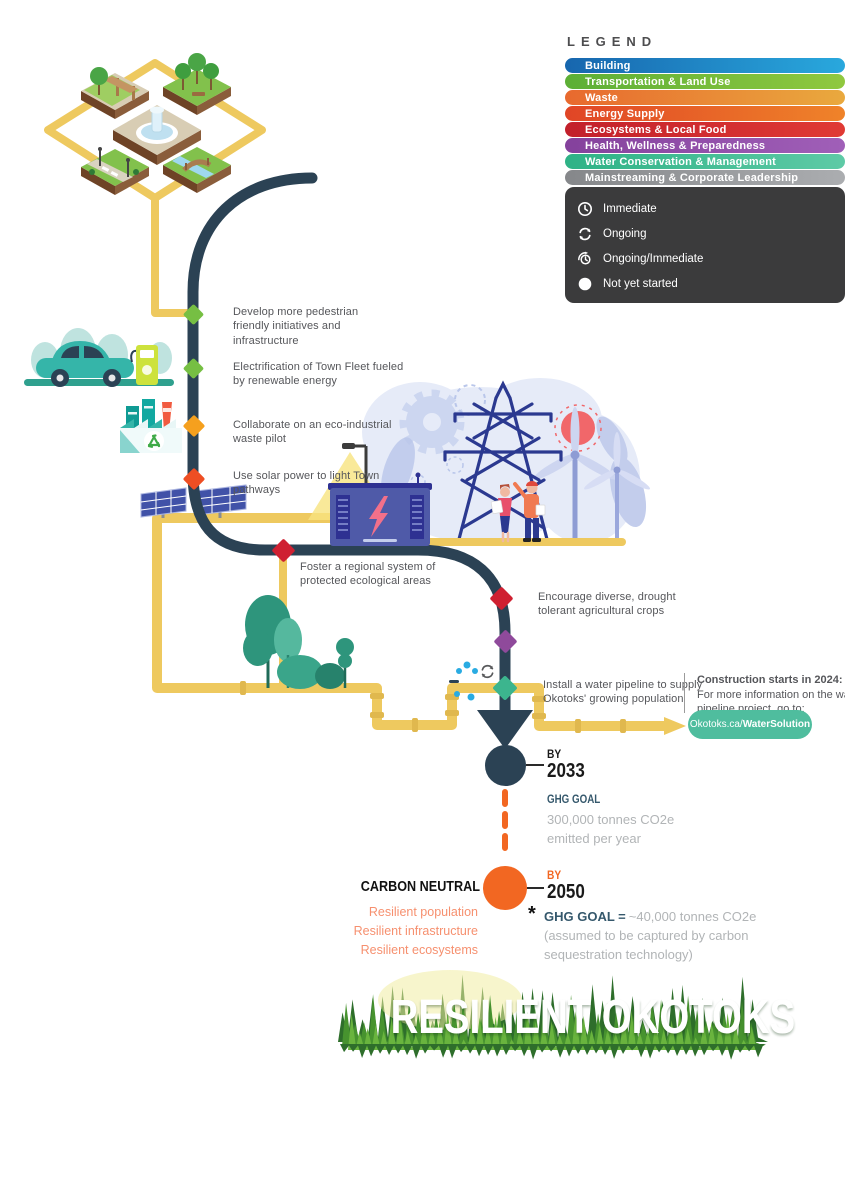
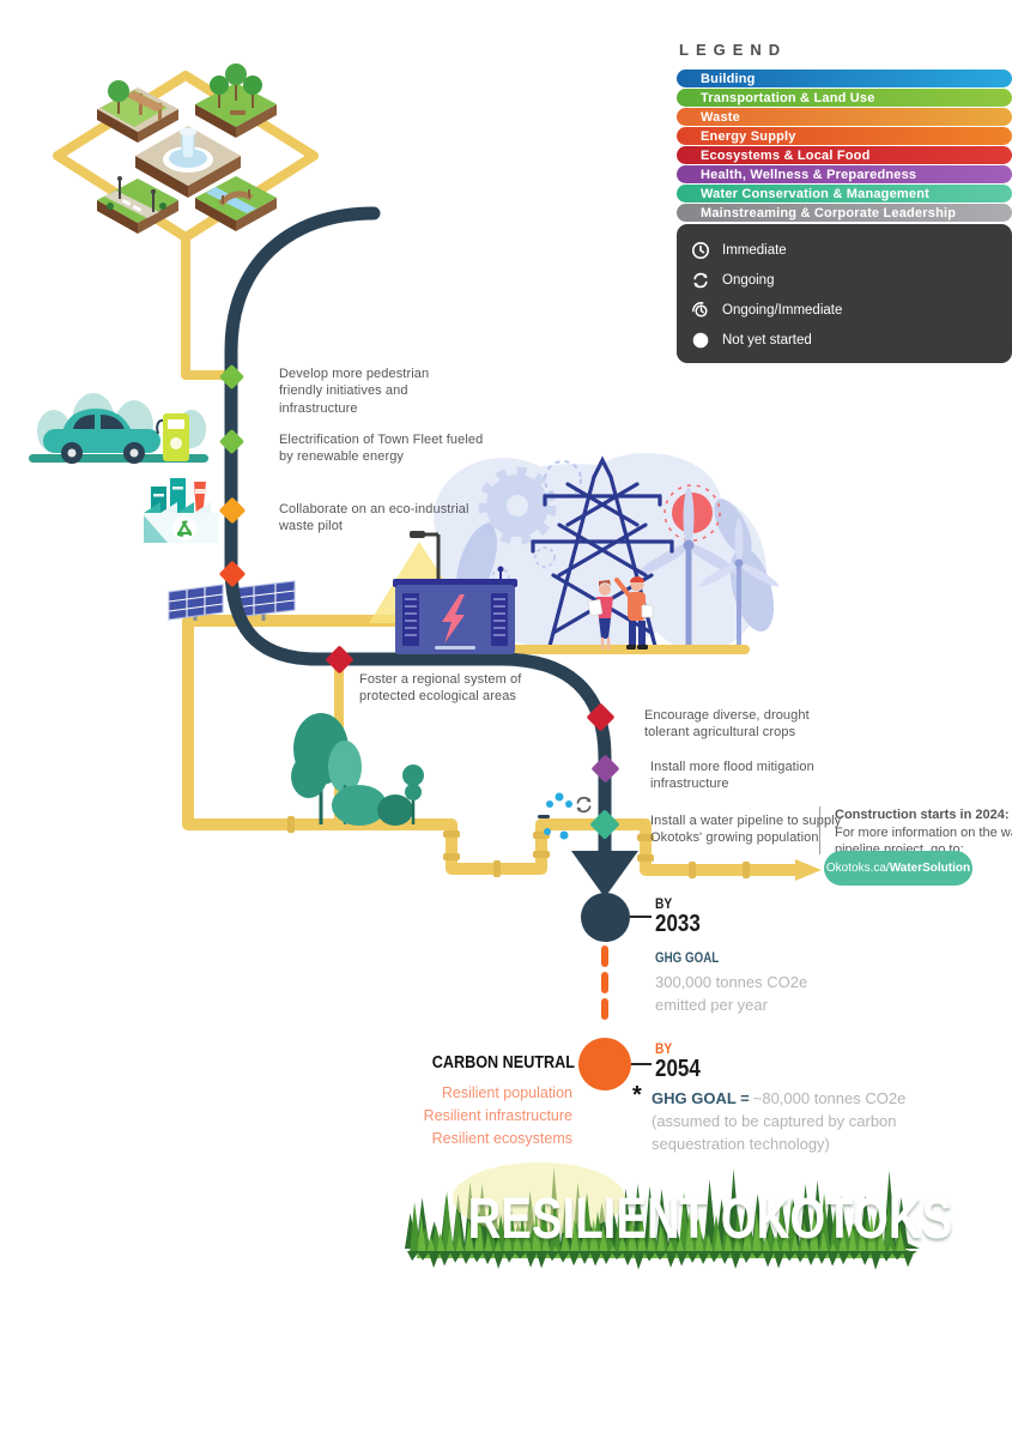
  LEGEND
  Building
  Transportation & Land Use
  Waste
  Energy Supply
  Ecosystems & Local Food
  Health, Wellness & Preparedness
  Water Conservation & Management
  Mainstreaming & Corporate Leadership
  Immediate
  Ongoing
  Ongoing/Immediate
  Not yet started
  Develop more pedestrian friendly initiatives and infrastructure
  Electrification of Town Fleet fueled by renewable energy
  Collaborate on an eco-industrial waste pilot
- Use solar power to light Town pathways
  Foster a regional system of protected ecological areas
  Encourage diverse, drought tolerant agricultural crops
+ Install more flood mitigation infrastructure
  Install a water pipeline to suply Okotoks' growing population
  Construction starts in 2024:
  Okotoks.ca/WaterSolution
  BY
  2033
  GHG GOAL
  300,000 tonnes CO2e
  emitted per year
  BY
- 2050
+ 2054
  CARBON NEUTRAL
  Resilient population
  Resilient infrastructure
  Resilient ecosystems
  *
- GHG GOAL = ~40,000 tonnes CO2e (assumed to be captured by carbon sequestration technology)
+ GHG GOAL = ~80,000 tonnes CO2e (assumed to be captured by carbon sequestration technology)
  RESILIENT OKOTOKS
